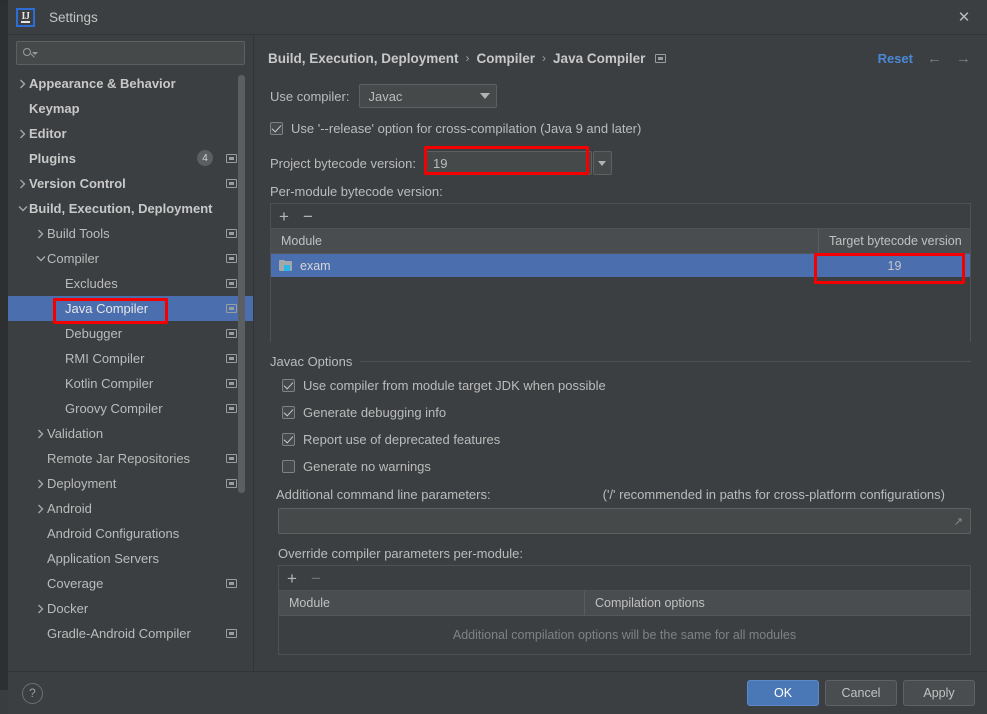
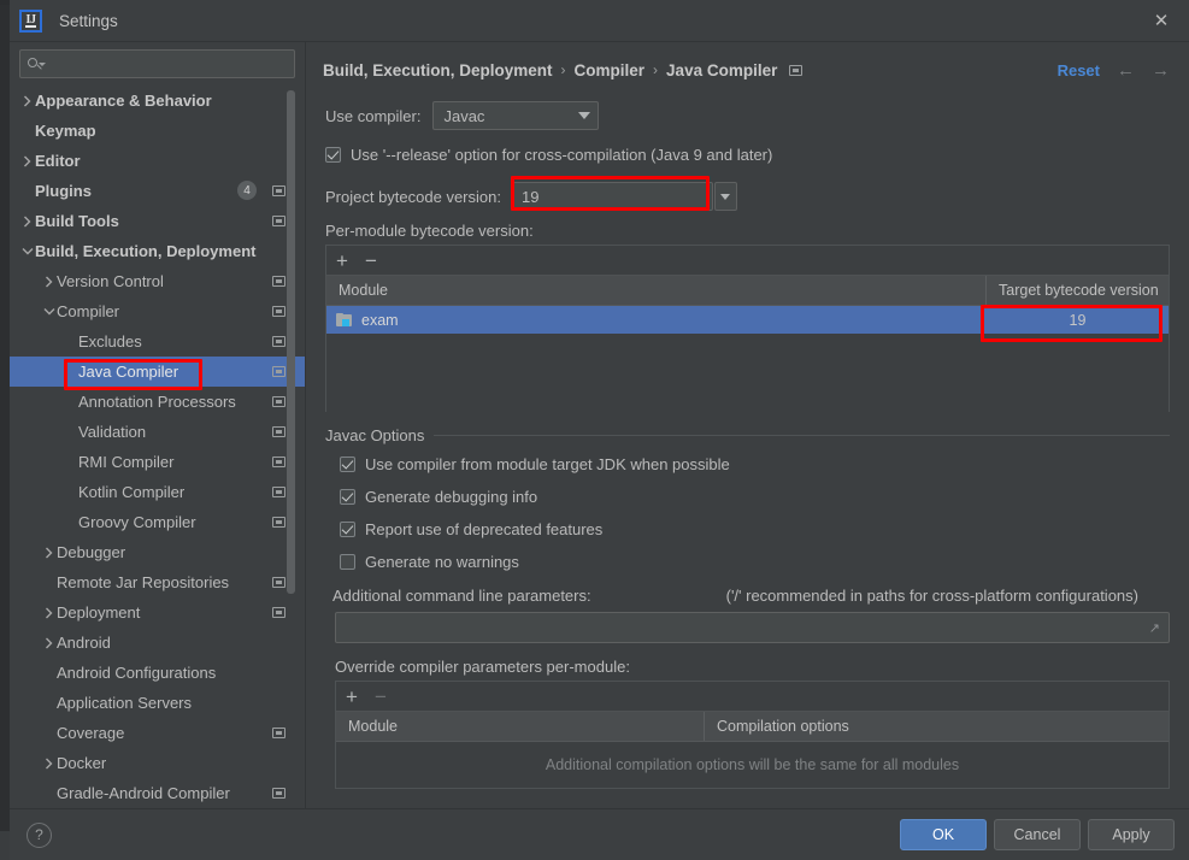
  IJ
  Settings
  ✕
  Appearance & Behavior
  Keymap
  Editor
  Plugins
  4
- Version Control
+ Build Tools
  Build, Execution, Deployment
- Build Tools
+ Version Control
  Compiler
  Excludes
  Java Compiler
+ Annotation Processors
- Debugger
+ Validation
  RMI Compiler
  Kotlin Compiler
  Groovy Compiler
- Validation
+ Debugger
  Remote Jar Repositories
  Deployment
  Android
  Android Configurations
  Application Servers
  Coverage
  Docker
  Gradle-Android Compiler
  Build, Execution, Deployment
  ›
  Compiler
  ›
  Java Compiler
  Reset
  ←
  →
  Use compiler:
  Javac
  Use '--release' option for cross-compilation (Java 9 and later)
  Project bytecode version:
  19
  Per-module bytecode version:
  +
  −
  Module
  Target bytecode version
  exam
  19
  Javac Options
  Use compiler from module target JDK when possible
  Generate debugging info
  Report use of deprecated features
  Generate no warnings
  Additional command line parameters:
  ('/' recommended in paths for cross-platform configurations)
  ↗
  Override compiler parameters per-module:
  +
  −
  Module
  Compilation options
  Additional compilation options will be the same for all modules
  ?
  OK
  Cancel
  Apply
